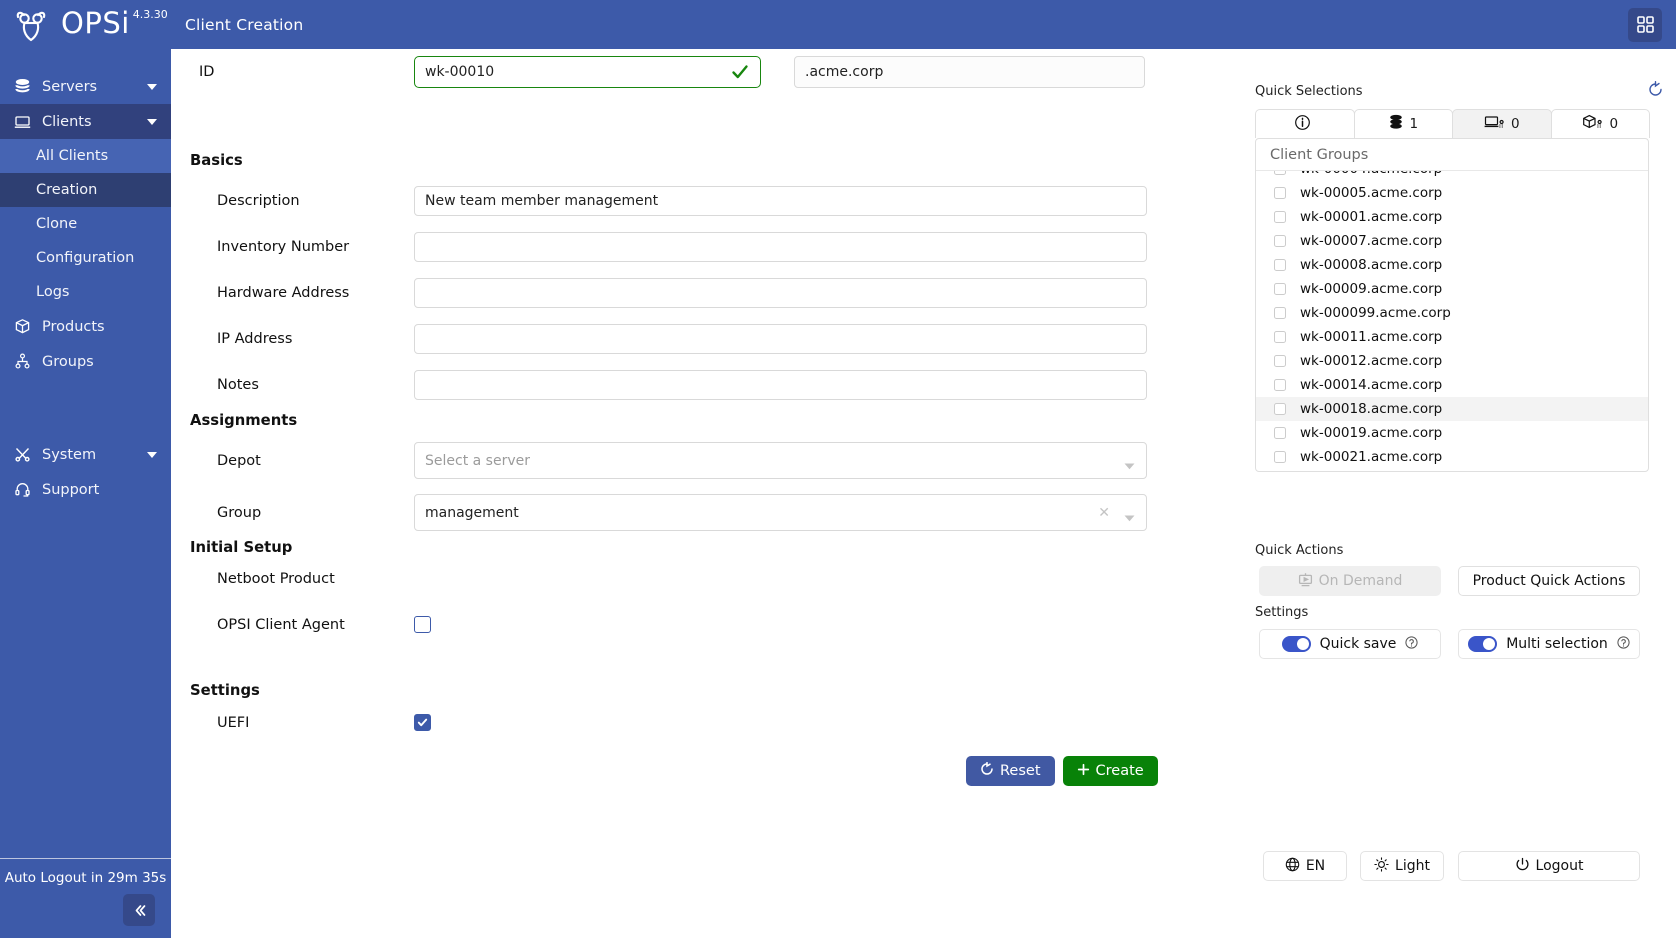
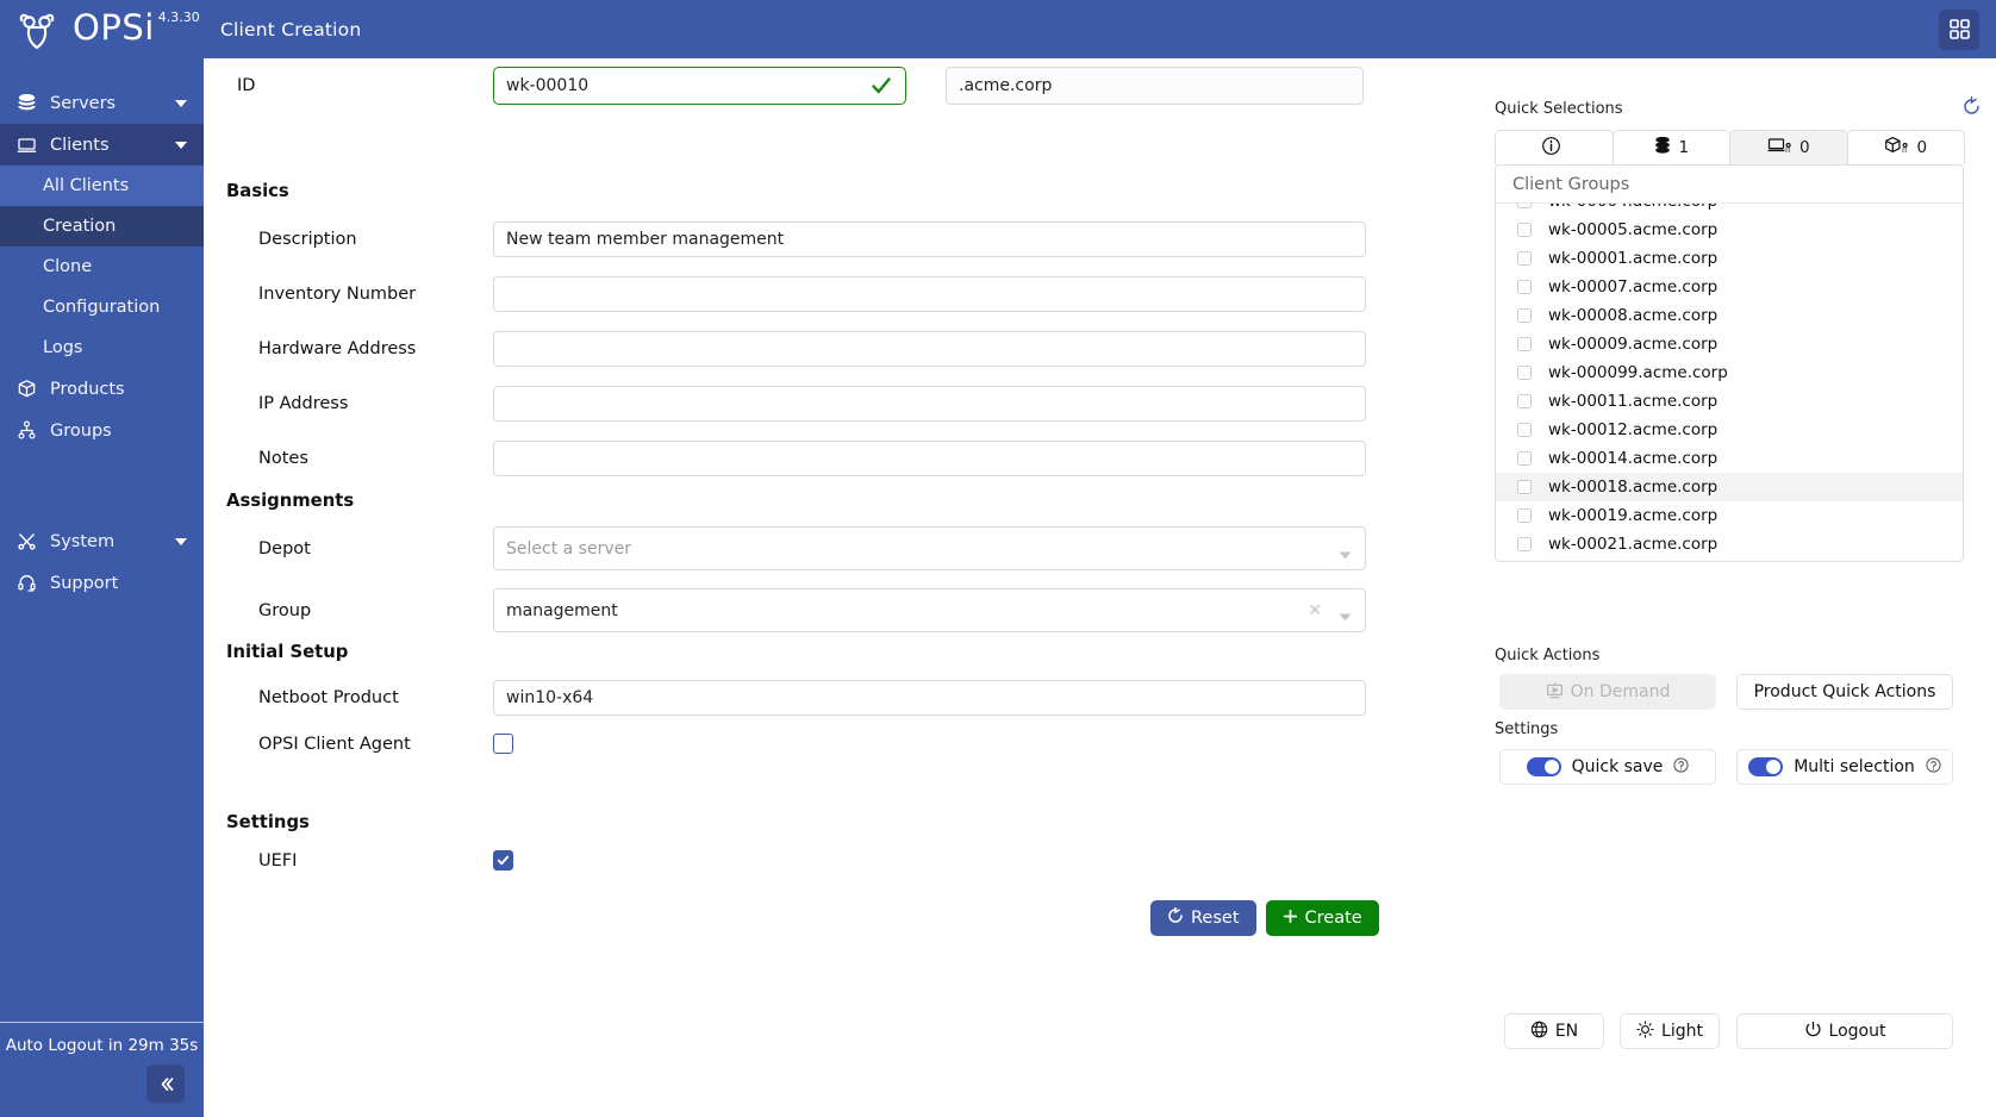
  OPSi
  4.3.30
  Client Creation
  Servers
  Clients
  All Clients
  Creation
  Clone
  Configuration
  Logs
  Products
  Groups
  System
  Support
  Auto Logout in 29m 35s
  ID
  wk-00010
  .acme.corp
  Basics
  Description
  New team member management
  Inventory Number
  Hardware Address
  IP Address
  Notes
  Assignments
  Depot
  Select a server
  Group
  management
  ✕
  Initial Setup
  Netboot Product
+ win10-x64
  OPSI Client Agent
  Settings
  UEFI
  Reset
  Create
  Quick Selections
  1
  0
  0
  Client Groups
  wk-00005.acme.corp
  wk-00001.acme.corp
  wk-00007.acme.corp
  wk-00008.acme.corp
  wk-00009.acme.corp
  wk-000099.acme.corp
  wk-00011.acme.corp
  wk-00012.acme.corp
  wk-00014.acme.corp
  wk-00018.acme.corp
  wk-00019.acme.corp
  wk-00021.acme.corp
  Quick Actions
  On Demand
  Product Quick Actions
  Settings
  Quick save
  Multi selection
  EN
  Light
  Logout
